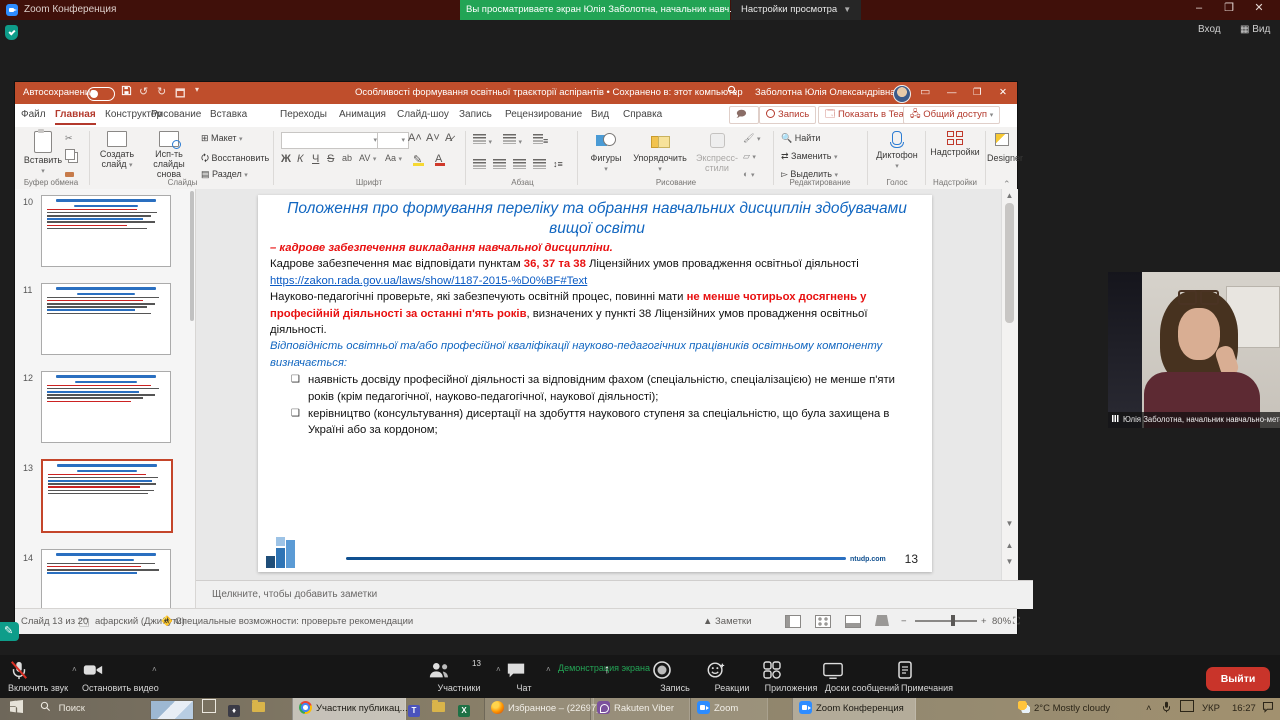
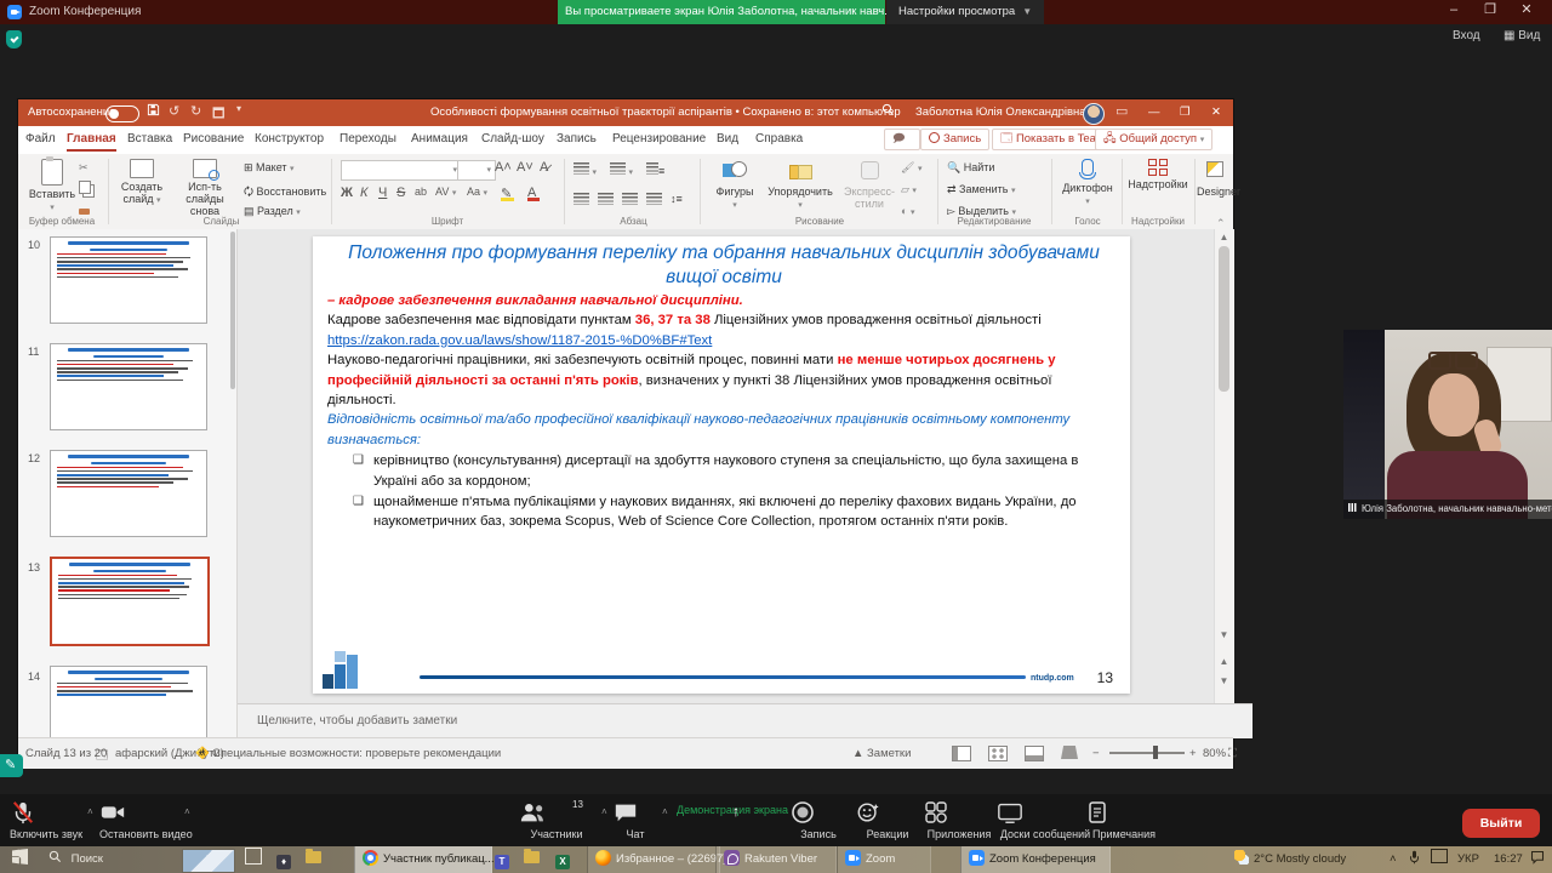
  Zoom Конференция
  Вы просматриваете экран Юлія Заболотна, начальник навч
  Настройки просмотра ▼
  –
  ❐
  ✕
  Вход
  ▦ Вид
  Автосохранен
  ↺
  ↻
  🗖
  ▾
  Особливості формування освітньої траєкторії аспірантів • Сохранено в: этот компьюр
  Заболотна Юлія Олександрівн
  ▭
  —
  ❐
  ✕
  Файл
  Главная
- Конструктор
+ Вставка
  Рисование
- Вставка
+ Конструктор
  Переходы
  Анимация
  Слайд-шоу
  Запись
  Рецензирование
  Вид
  Справка
  🗩
  Запись
  🗔 Показать в Tea
  🖧 Общий доступ
  Вставить
  ✂
  Буфер обмена
  Создать слайд
  Исп-ть слайды снова
  ⊞ Макет
  🗘 Восстановить
  ▤ Раздел
  Слайды
  A˄
  A˅
  A̷
  Ж
  К
  Ч
  S
  ab
  ✎
  А
  Шрифт
  ≡
  ↕≡
  Абзац
  Фигуры
  Упорядочить
  Экспресс-стили
  Рисование
  🔍 Найти
  ⇄ Заменить
  ▻ Выделить
  Редактирование
  Диктофон
  Голос
  Надстройки
  Надстройки
  Designer
  ⌃
  10
  11
  12
  13
  14
  Положення про формування переліку та обрання навчальних дисциплін здобувачами вищої освіти
  – кадрове забезпечення викладання навчальної дисципліни.
  Кадрове забезпечення має відповідати пунктам 36, 37 та 38 Ліцензійних умов провадження освітньої діяльності https://zakon.rada.gov.ua/laws/show/1187-2015-%D0%BF#Text
- Науково-педагогічні проверьте, які забезпечують освітній процес, повинні мати не менше чотирьох досягнень у професійній діяльності за останні п'ять років, визначених у пункті 38 Ліцензійних умов провадження освітньої діяльності.
+ Науково-педагогічні працівники, які забезпечують освітній процес, повинні мати не менше чотирьох досягнень у професійній діяльності за останні п'ять років, визначених у пункті 38 Ліцензійних умов провадження освітньої діяльності.
  Відповідність освітньої та/або професійної кваліфікації науково-педагогічних працівників освітньому компоненту визначається:
- наявність досвіду професійної діяльності за відповідним фахом (спеціальністю, спеціалізацією) не менше п'яти років (крім педагогічної, науково-педагогічної, наукової діяльності);
  керівництво (консультування) дисертації на здобуття наукового ступеня за спеціальністю, що була захищена в Україні або за кордоном;
+ щонайменше п'ятьма публікаціями у наукових виданнях, які включені до переліку фахових видань України, до наукометричних баз, зокрема Scopus, Web of Science Core Collection, протягом останніх п'яти років.
  13
  ▲
  ▼
  ▲
  ▼
  Щелкните, чтобы добавить заметки
  Слайд 13 из 20
  🗔
  афарский (Джибути)
  🚸
  Специальные возможности: проверьте рекомендации
  ▲ Заметки
  −
  +
  80%
  ⛶
  Юлія Заболотна, начальник навчально-мет
  Включить звук
  ˄
  Остановить видео
  ˄
  Участники
  13
  ˄
  Чат
  ˄
  Демонстраия экрана
  Запись
  Реакции
  Приложения
  Доски сообщений
  Примечания
  Выйти
  Поиск
  ♦
  Участник публикац...
  T
  X
  Избранное – (22697
  Rakuten Viber
  Zoom
  Zoom Конференция
  2°C Mostly cloudy
  ˄
  УКР
  16:27
